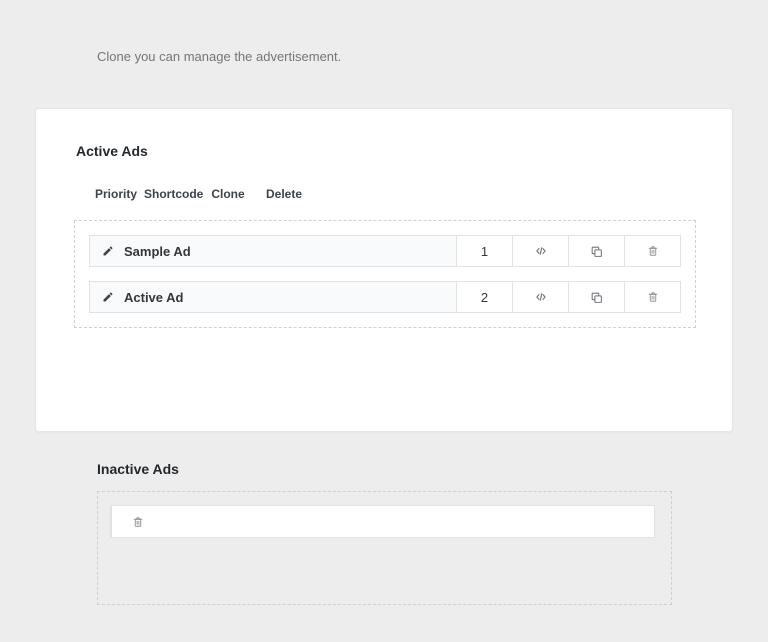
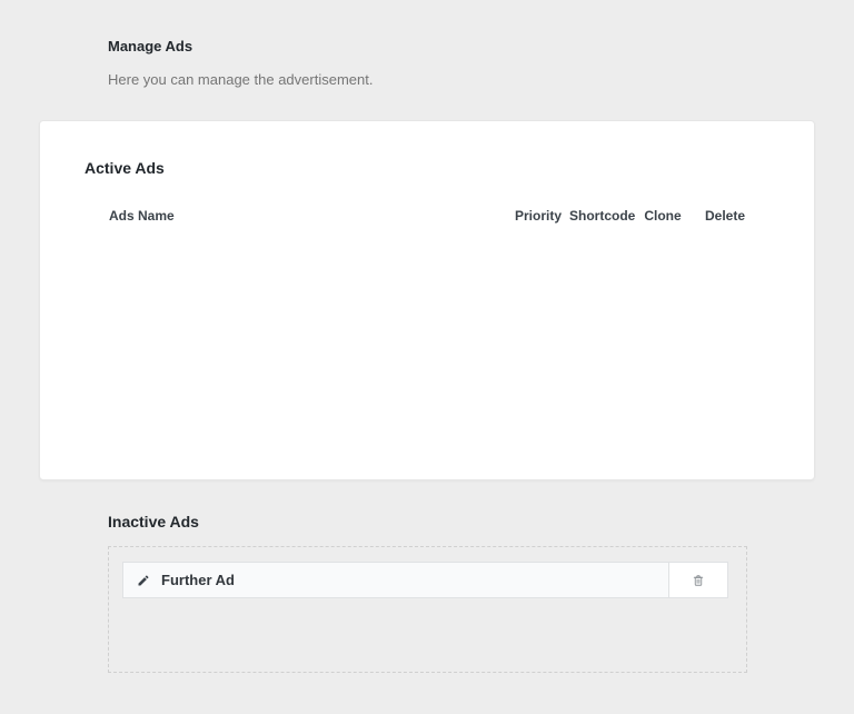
+ Manage Ads
- Clone you can manage the advertisement.
+ Here you can manage the advertisement.
  Active Ads
+ Ads Name
  Priority
  Shortcode
  Clone
  Delete
- Sample Ad
- 1
- Active Ad
- 2
  Inactive Ads
+ Further Ad
